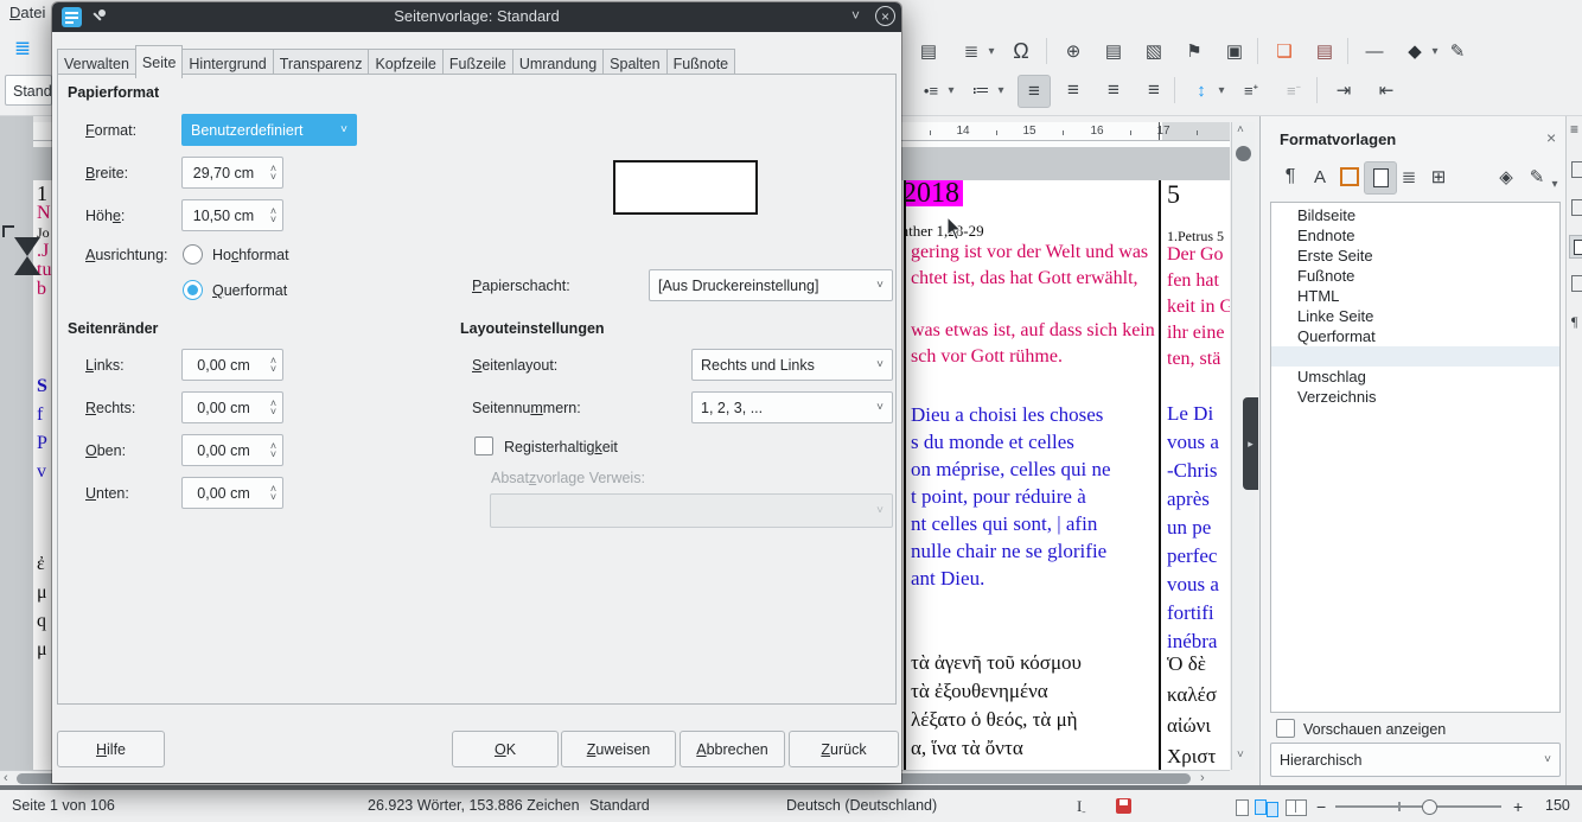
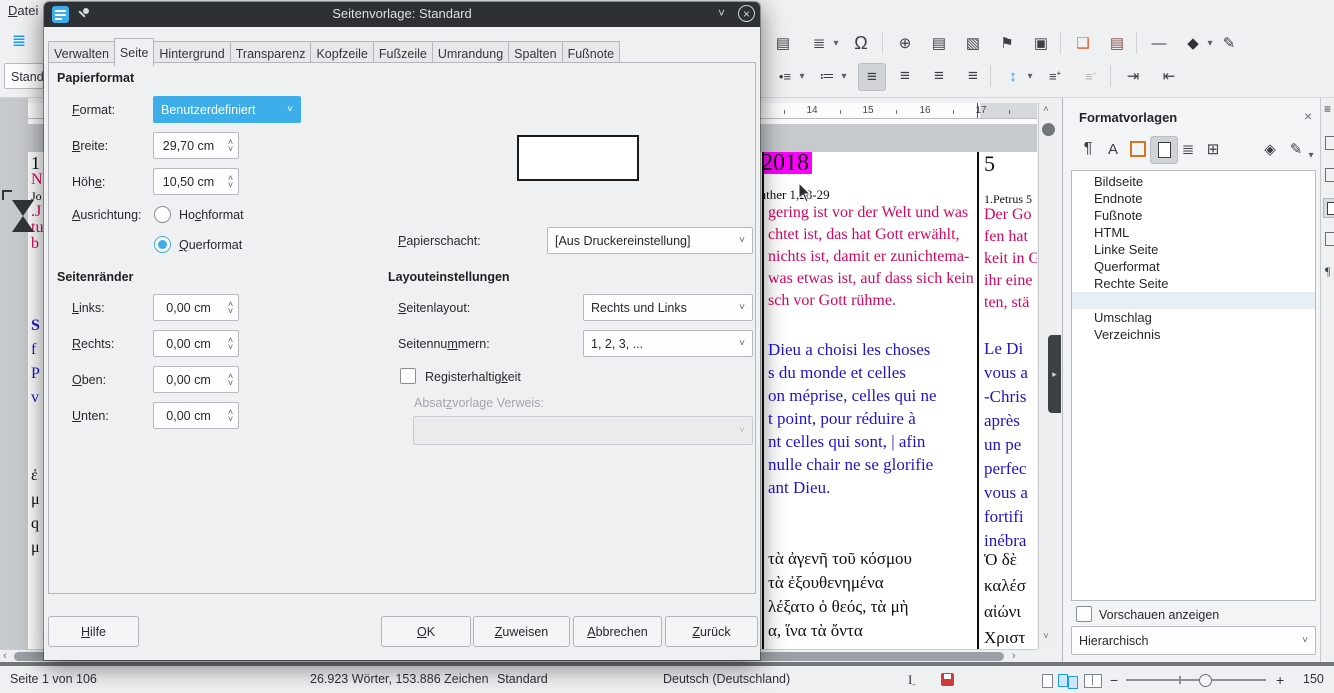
  Datei
  ≣
  ▤
  ≣
  ▾
  Ω
  ⊕
  ▤
  ▧
  ⚑
  ▣
  ❑
  ▤
  —
  ◆
  ▾
  ✎
  •≡
  ▾
  ≔
  ▾
  ≡
  ≡
  ≡
  ≡
  ↕
  ▾
  ≡⁺
  ≡⁻
  ⇥
  ⇤
  14
  15
  16
  17
  1
  N
  Jo
  .J
  tu
  b
  S
  f
  P
  v
  ἐ
  μ
  q
  μ
  2018
  gering ist vor der Welt und was
  chtet ist, das hat Gott erwählt,
+ nichts ist, damit er zunichtema-
  was etwas ist, auf dass sich kein
  sch vor Gott rühme.
  Dieu a choisi les choses
  s du monde et celles
  on méprise, celles qui ne
  t point, pour réduire à
  nt celles qui sont, | afin
  nulle chair ne se glorifie
  ant Dieu.
  τὰ ἀγενῆ τοῦ κόσμου
  τὰ ἐξουθενημένα
  λέξατο ὁ θεός, τὰ μὴ
  α, ἵνα τὰ ὄντα
  5
  1.Petrus 5
  Der Go
  fen hat
  keit in G
  ihr eine
  ten, stä
  Le Di
  vous a
  -Chris
  après
  un pe
  perfec
  vous a
  fortifi
  inébra
  Ὁ δὲ
  καλέσ
  αἰώνι
  Χριστ
  ˄
  ˅
  ▸
  ‹
  ›
  Seite 1 von 106
  26.923 Wörter, 153.886 Zeichen
  Standard
  Deutsch (Deutschland)
  Iˍ
  −
  +
  150
  Formatvorlagen
  ×
  ¶
  A
  ≣
  ⊞
  ◈
  ✎
  ▾
  Bildseite
  Endnote
- Erste Seite
  Fußnote
  HTML
  Linke Seite
  Querformat
+ Rechte Seite
  Umschlag
  Verzeichnis
  Vorschauen anzeigen
  Hierarchisch
  ˅
  ≡
  ¶
  Seitenvorlage: Standard
  ˅
  ×
  Verwalten
  Seite
  Hintergrund
  Transparenz
  Kopfzeile
  Fußzeile
  Umrandung
  Spalten
  Fußnote
  Papierformat
  Format:
  Benutzerdefiniert
  ˅
  Breite:
  29,70 cm
  ˄
  ˅
  Höhe:
  10,50 cm
  ˄
  ˅
  Ausrichtung:
  Hochformat
  Querformat
  Papierschacht:
  [Aus Druckereinstellung]
  ˅
  Seitenränder
  Links:
  0,00 cm
  ˄
  ˅
  Rechts:
  0,00 cm
  ˄
  ˅
  Oben:
  0,00 cm
  ˄
  ˅
  Unten:
  0,00 cm
  ˄
  ˅
  Layouteinstellungen
  Seitenlayout:
  Rechts und Links
  ˅
  Seitennummern:
  1, 2, 3, ...
  ˅
  Registerhaltigkeit
  Absatzvorlage Verweis:
  ˅
  H
  ilfe
  O
  K
  Z
  uweisen
  A
  bbrechen
  Z
  urück
